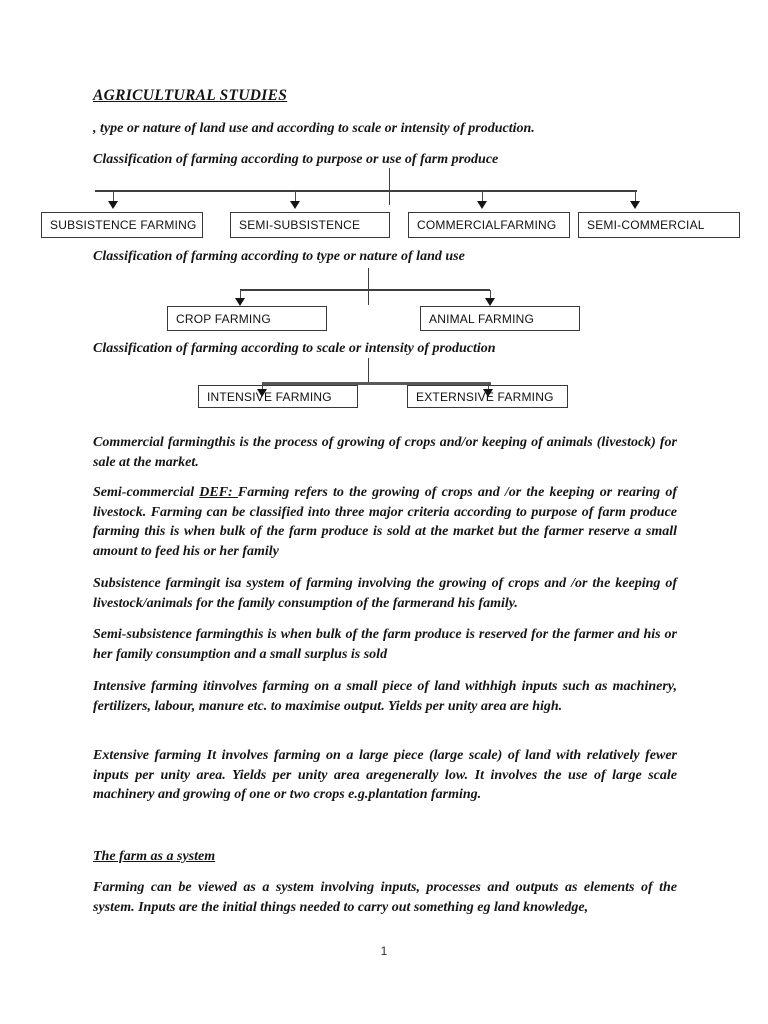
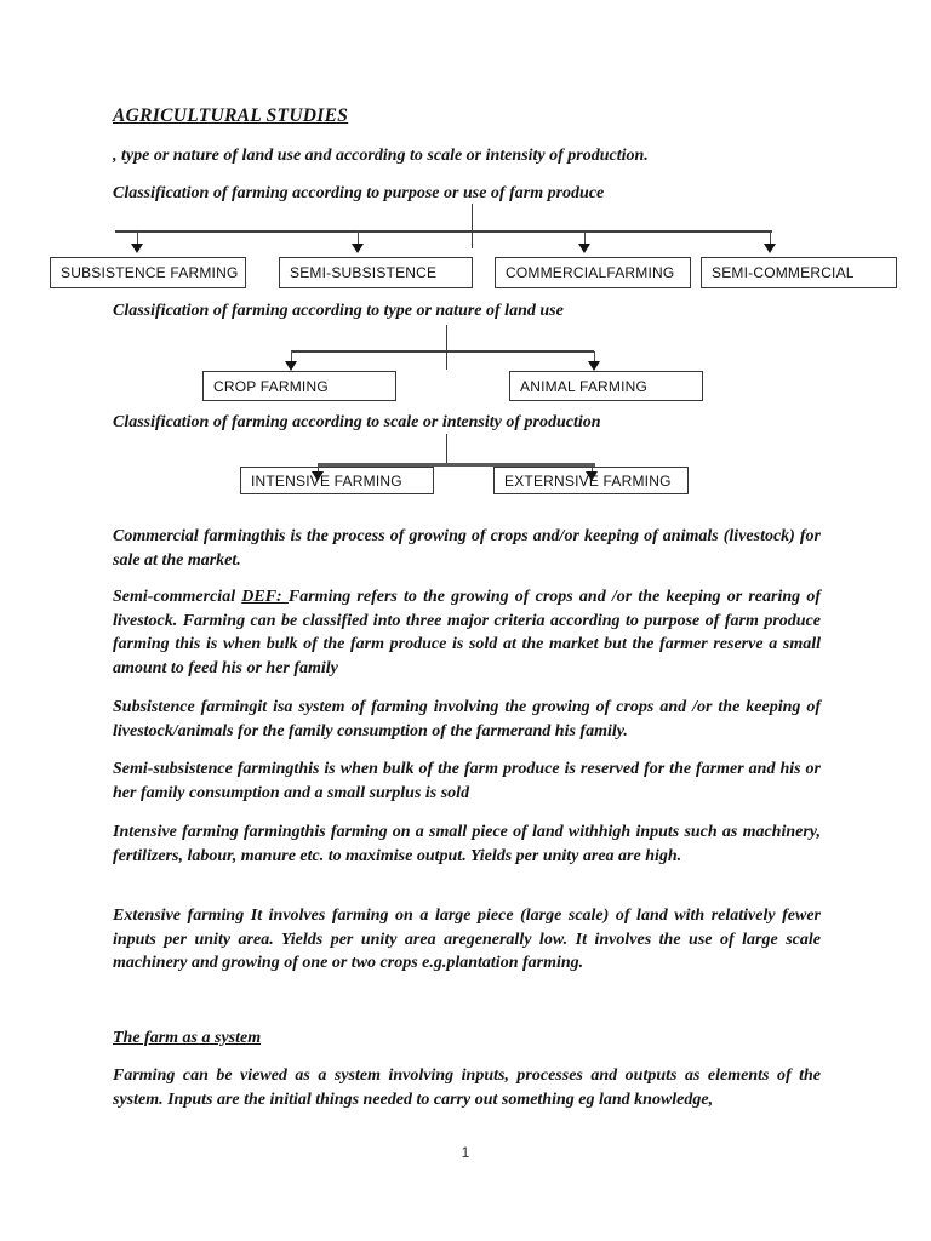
  AGRICULTURAL STUDIES
  , type or nature of land use and according to scale or intensity of production.
  Classification of farming according to purpose or use of farm produce
  SUBSISTENCE FARMING
  SEMI-SUBSISTENCE
  COMMERCIALFARMING
  SEMI-COMMERCIAL
  Classification of farming according to type or nature of land use
  CROP FARMING
  ANIMAL FARMING
  Classification of farming according to scale or intensity of production
  INTENSIVE FARMING
  EXTERNSIVE FARMING
  Commercial farmingthis is the process of growing of crops and/or keeping of animals (livestock) for sale at the market.
  Semi-commercial DEF: Farming refers to the growing of crops and /or the keeping or rearing of livestock. Farming can be classified into three major criteria according to purpose of farm produce farming this is when bulk of the farm produce is sold at the market but the farmer reserve a small amount to feed his or her family
  Subsistence farmingit isa system of farming involving the growing of crops and /or the keeping of livestock/animals for the family consumption of the farmerand his family.
  Semi-subsistence farmingthis is when bulk of the farm produce is reserved for the farmer and his or her family consumption and a small surplus is sold
- Intensive farming itinvolves farming on a small piece of land withhigh inputs such as machinery, fertilizers, labour, manure etc. to maximise output. Yields per unity area are high.
+ Intensive farming farmingthis farming on a small piece of land withhigh inputs such as machinery, fertilizers, labour, manure etc. to maximise output. Yields per unity area are high.
  Extensive farming It involves farming on a large piece (large scale) of land with relatively fewer inputs per unity area. Yields per unity area aregenerally low. It involves the use of large scale machinery and growing of one or two crops e.g.plantation farming.
  The farm as a system
  Farming can be viewed as a system involving inputs, processes and outputs as elements of the system. Inputs are the initial things needed to carry out something eg land knowledge,
  1
